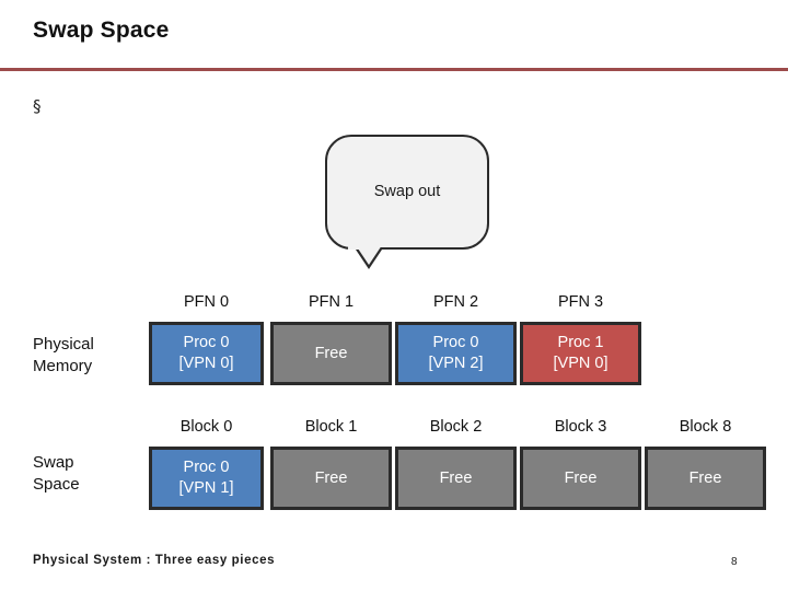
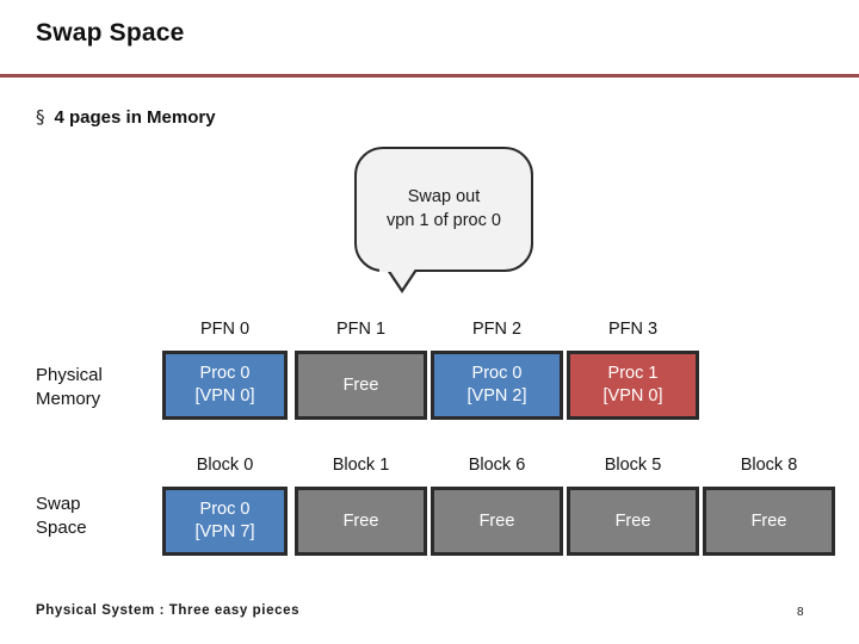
  Swap Space
  §
+ 4 pages in Memory
  Swap out
+ vpn 1 of proc 0
  Physical
  Memory
  PFN 0
  PFN 1
  PFN 2
  PFN 3
  Proc 0
  [VPN 0]
  Free
  Proc 0
  [VPN 2]
  Proc 1
  [VPN 0]
  Swap
  Space
  Block 0
  Block 1
- Block 2
+ Block 6
- Block 3
+ Block 5
  Block 8
  Proc 0
- [VPN 1]
+ [VPN 7]
  Free
  Free
  Free
  Free
  Physical System : Three easy pieces
  8
